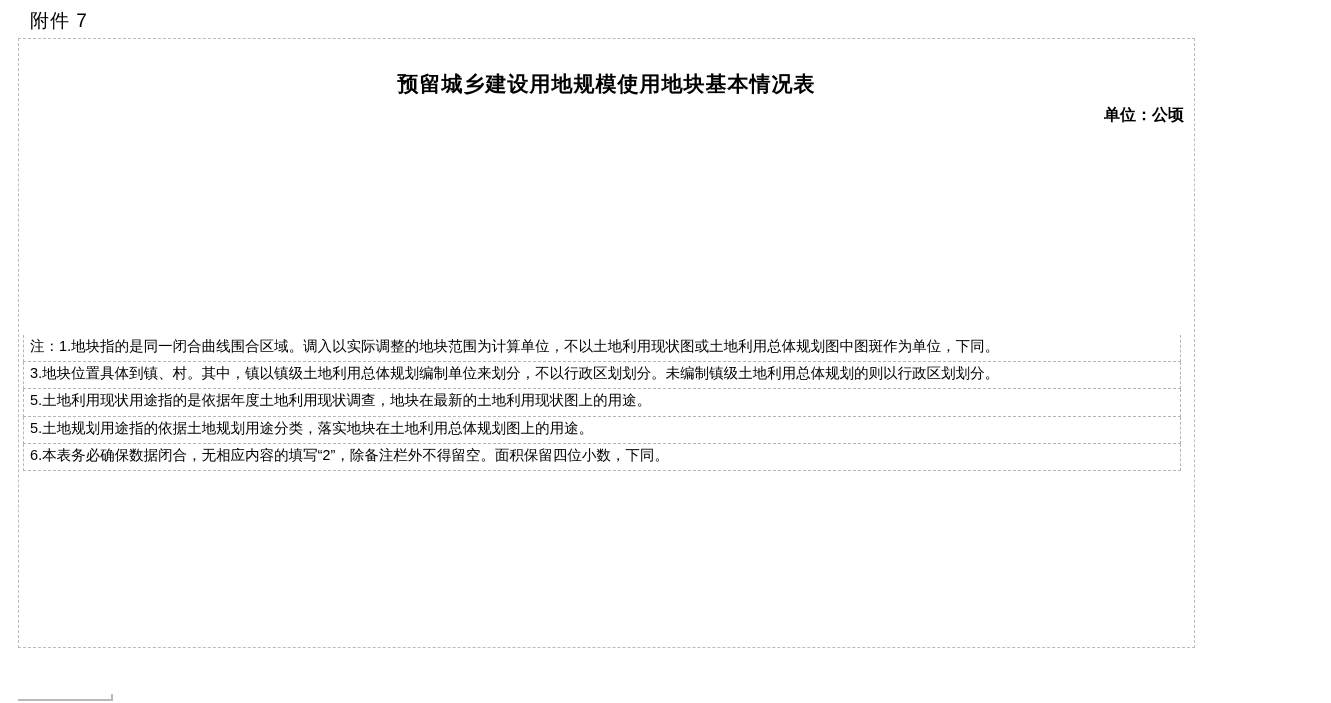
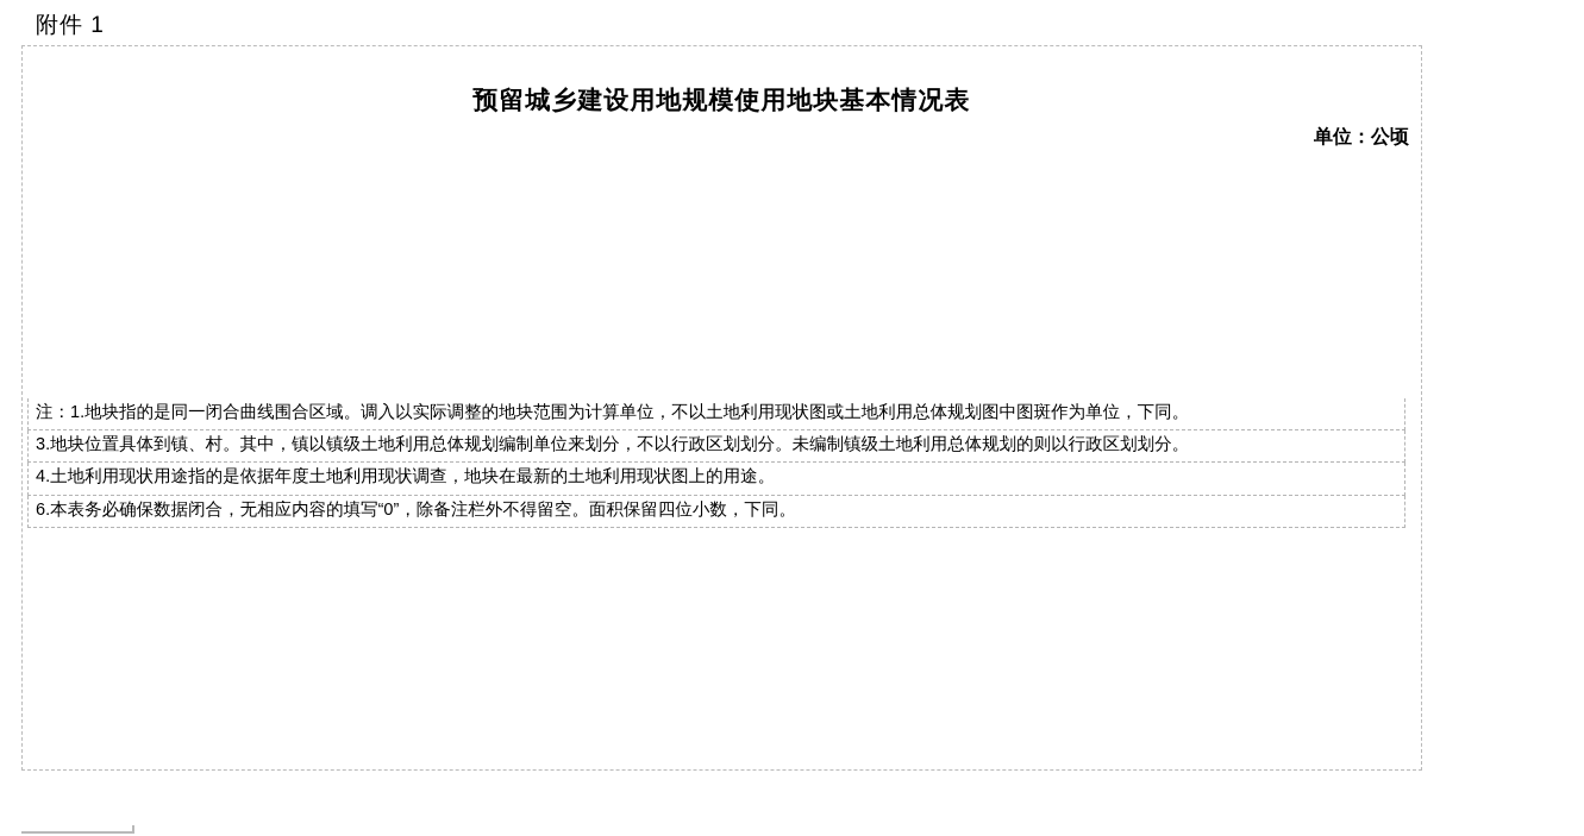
- 附件 7
+ 附件 1
  预留城乡建设用地规模使用地块基本情况表
  单位：公顷
  注：1.地块指的是同一闭合曲线围合区域。调入以实际调整的地块范围为计算单位，不以土地利用现状图或土地利用总体规划图中图斑作为单位，下同。
  3.地块位置具体到镇、村。其中，镇以镇级土地利用总体规划编制单位来划分，不以行政区划划分。未编制镇级土地利用总体规划的则以行政区划划分。
- 5.土地利用现状用途指的是依据年度土地利用现状调查，地块在最新的土地利用现状图上的用途。
+ 4.土地利用现状用途指的是依据年度土地利用现状调查，地块在最新的土地利用现状图上的用途。
- 5.土地规划用途指的依据土地规划用途分类，落实地块在土地利用总体规划图上的用途。
- 6.本表务必确保数据闭合，无相应内容的填写“2”，除备注栏外不得留空。面积保留四位小数，下同。
+ 6.本表务必确保数据闭合，无相应内容的填写“0”，除备注栏外不得留空。面积保留四位小数，下同。
